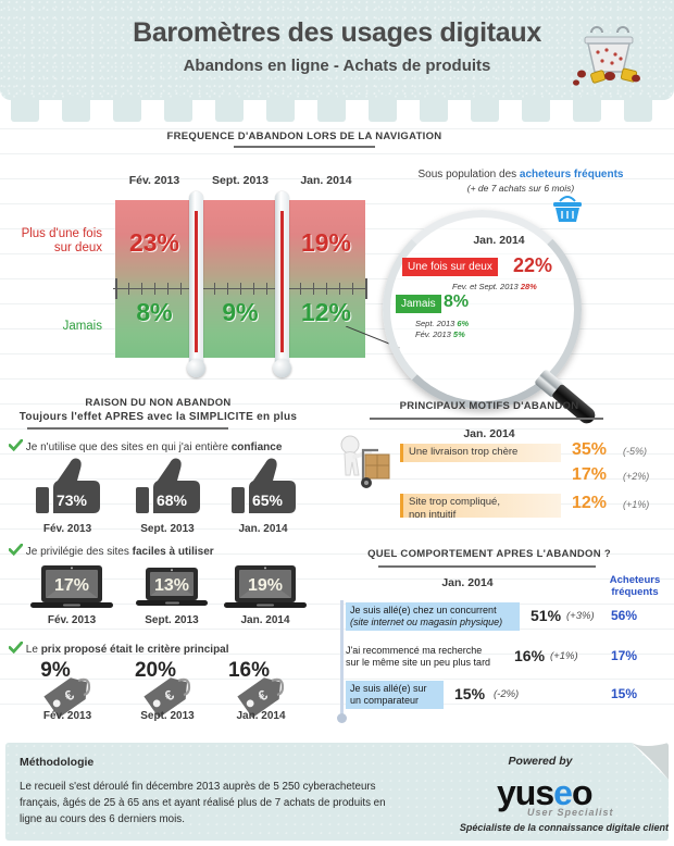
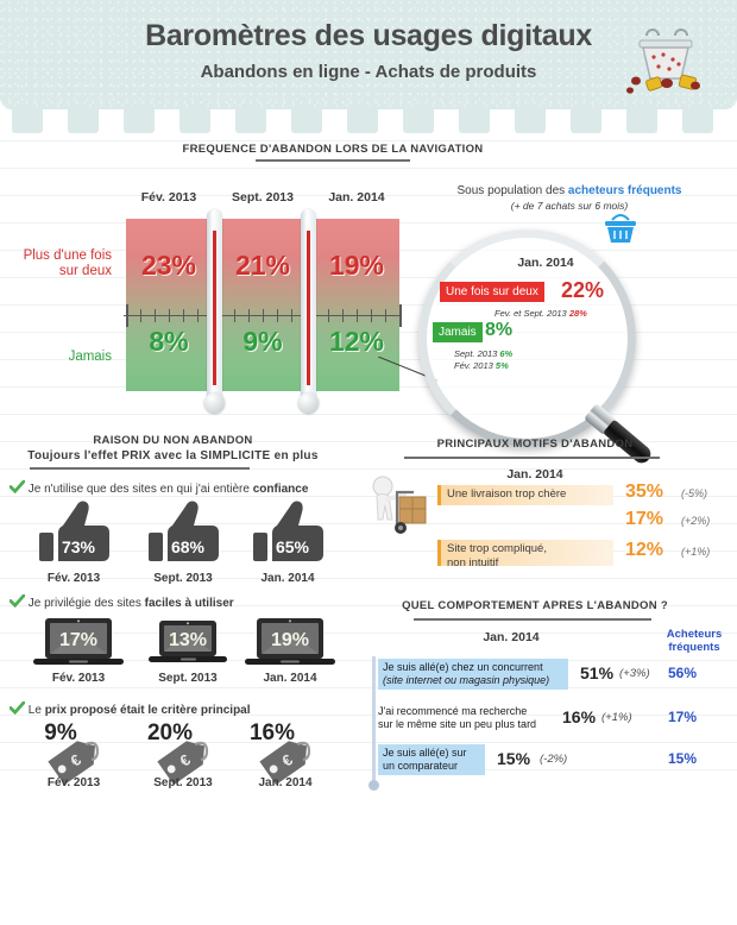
  Baromètres des usages digitaux
  Abandons en ligne - Achats de produits
  FREQUENCE D'ABANDON LORS DE LA NAVIGATION
  Fév. 2013
  Sept. 2013
  Jan. 2014
  23%
  8%
+ 21%
  9%
  19%
  12%
  Plus d'une fois
  sur deux
  Jamais
  Sous population des acheteurs fréquents
  (+ de 7 achats sur 6 mois)
  Jan. 2014
  Une fois sur deux
  22%
  Fev. et Sept. 2013 28%
  Jamais
  8%
  Sept. 2013 6%
  Fév. 2013 5%
  RAISON DU NON ABANDON
- Toujours l'effet APRES avec la SIMPLICITE en plus
+ Toujours l'effet PRIX avec la SIMPLICITE en plus
  Je n'utilise que des sites en qui j'ai entière confiance
  73%
  Fév. 2013
  68%
  Sept. 2013
  65%
  Jan. 2014
  Je privilégie des sites faciles à utiliser
  17%
  Fév. 2013
  13%
  Sept. 2013
  19%
  Jan. 2014
  Le prix proposé était le critère principal
  9%
  Fév. 2013
  20%
  Sept. 2013
  16%
  Jan. 2014
  PRINCIPAUX MOTIFS D'ABANDON
  Jan. 2014
  Une livraison trop chère
  35%
  (-5%)
  17%
  (+2%)
  Site trop compliqué,
  non intuitif
  12%
  (+1%)
  QUEL COMPORTEMENT APRES L'ABANDON ?
  Jan. 2014
  Acheteurs
  fréquents
  Je suis allé(e) chez un concurrent
  (site internet ou magasin physique)
  51%
  (+3%)
  56%
  J'ai recommencé ma recherche
  sur le même site un peu plus tard
  16%
  (+1%)
  17%
  Je suis allé(e) sur
  un comparateur
  15%
  (-2%)
  15%
- Méthodologie
- Le recueil s'est déroulé fin décembre 2013 auprès de 5 250 cyberacheteurs français, âgés de 25 à 65 ans et ayant réalisé plus de 7 achats de produits en ligne au cours des 6 derniers mois.
- Powered by
- yuseo
- User Specialist
- Spécialiste de la connaissance digitale client
